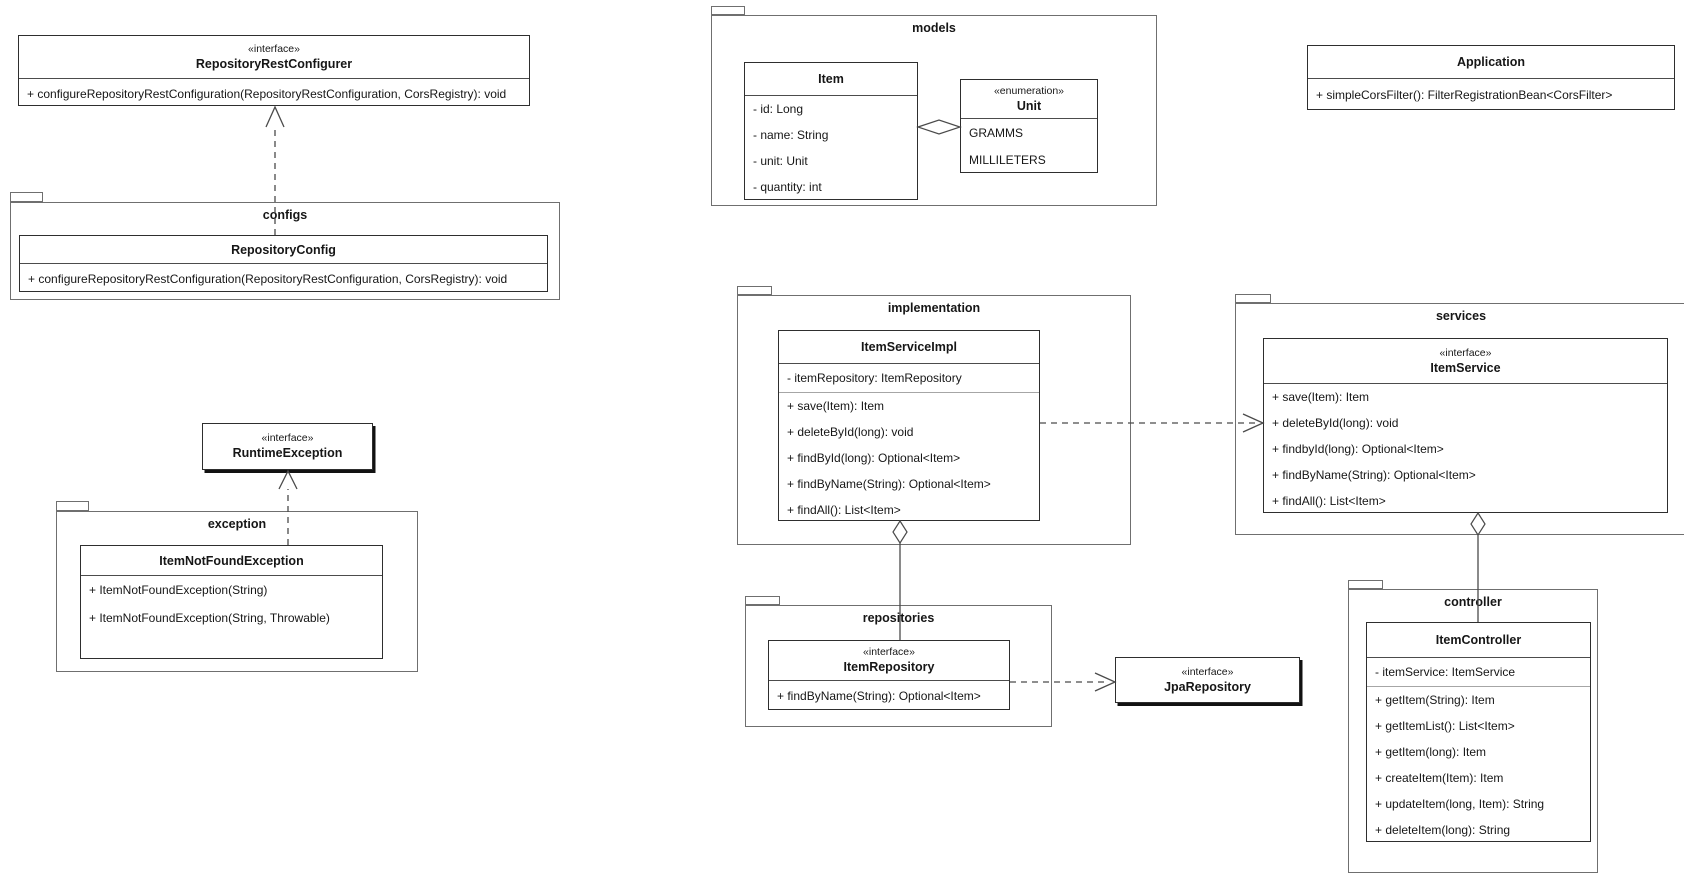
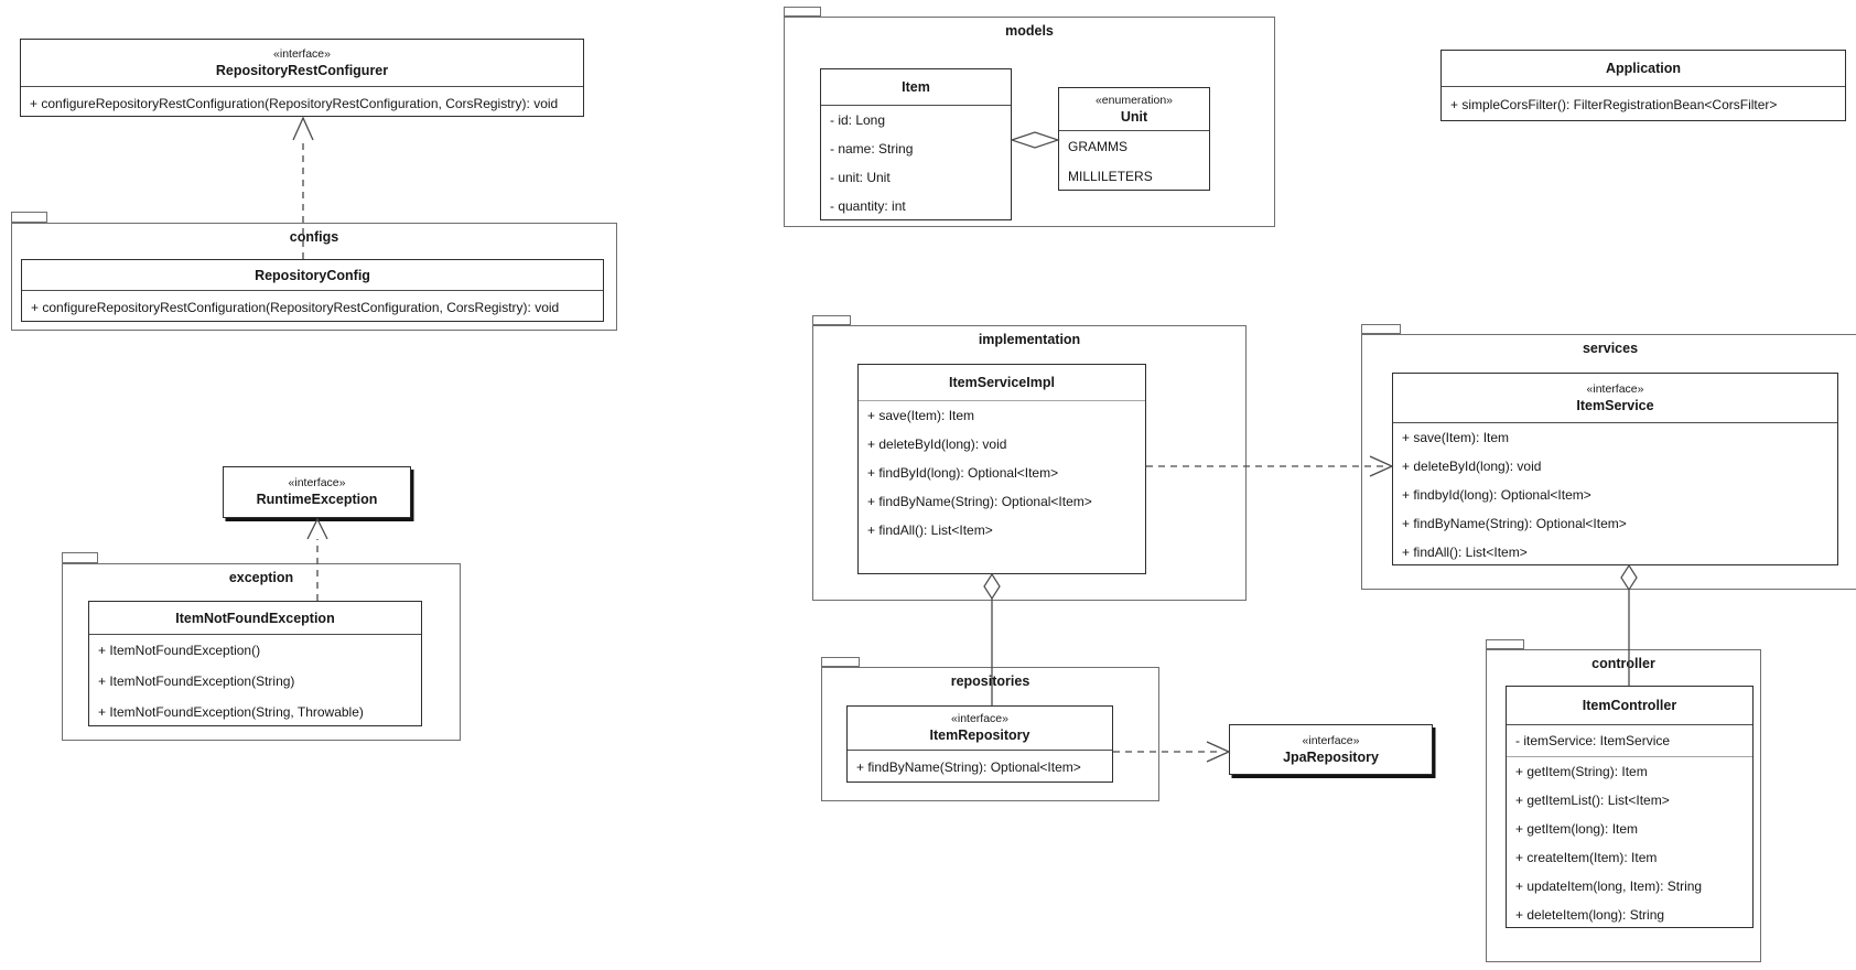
  configs
  exception
  models
  implementation
  repositories
  services
  controller
  «interface»
  RepositoryRestConfigurer
  + configureRepositoryRestConfiguration(RepositoryRestConfiguration, CorsRegistry): void
  RepositoryConfig
  + configureRepositoryRestConfiguration(RepositoryRestConfiguration, CorsRegistry): void
  «interface»
  RuntimeException
  ItemNotFoundException
+ + ItemNotFoundException()
  + ItemNotFoundException(String)
  + ItemNotFoundException(String, Throwable)
  Item
  - id: Long
  - name: String
  - unit: Unit
  - quantity: int
  «enumeration»
  Unit
  GRAMMS
  MILLILETERS
  Application
  + simpleCorsFilter(): FilterRegistrationBean<CorsFilter>
  ItemServiceImpl
- - itemRepository: ItemRepository
  + save(Item): Item
  + deleteById(long): void
  + findById(long): Optional<Item>
  + findByName(String): Optional<Item>
  + findAll(): List<Item>
  «interface»
  ItemService
  + save(Item): Item
  + deleteById(long): void
  + findbyId(long): Optional<Item>
  + findByName(String): Optional<Item>
  + findAll(): List<Item>
  «interface»
  ItemRepository
  + findByName(String): Optional<Item>
  «interface»
  JpaRepository
  ItemController
  - itemService: ItemService
  + getItem(String): Item
  + getItemList(): List<Item>
  + getItem(long): Item
  + createItem(Item): Item
  + updateItem(long, Item): String
  + deleteItem(long): String
